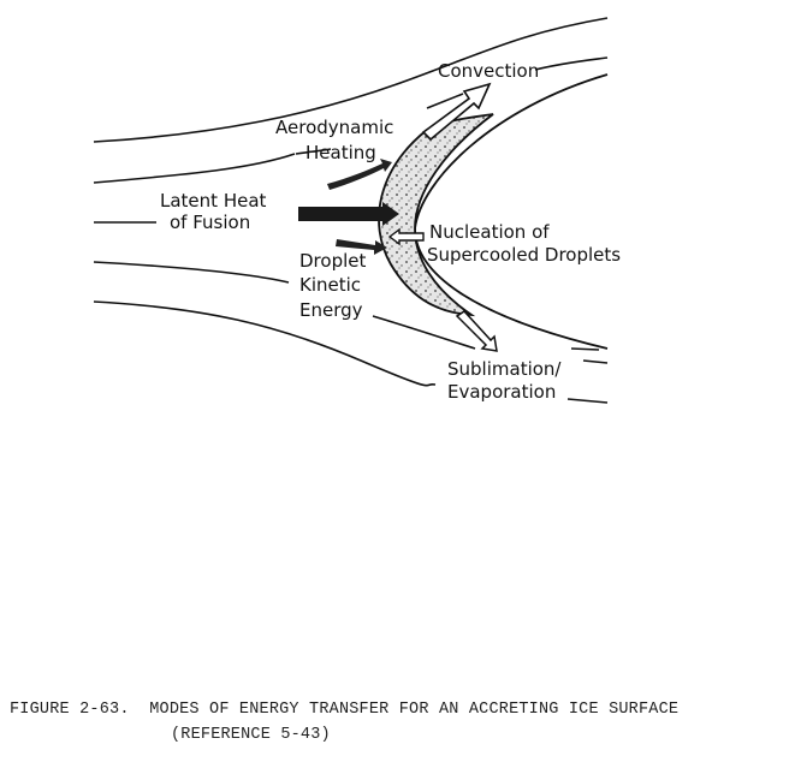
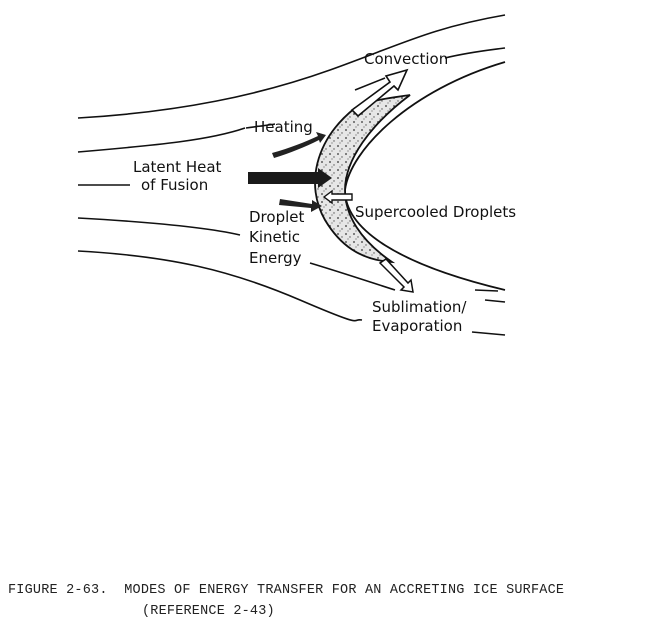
  Convection
- Aerodynamic
  Heating
  Latent Heat
  of Fusion
- Nucleation of
  Supercooled Droplets
  Droplet
  Kinetic
  Energy
  Sublimation/
  Evaporation
  FIGURE 2-63. MODES OF ENERGY TRANSFER FOR AN ACCRETING ICE SURFACE
- (REFERENCE 5-43)
+ (REFERENCE 2-43)
